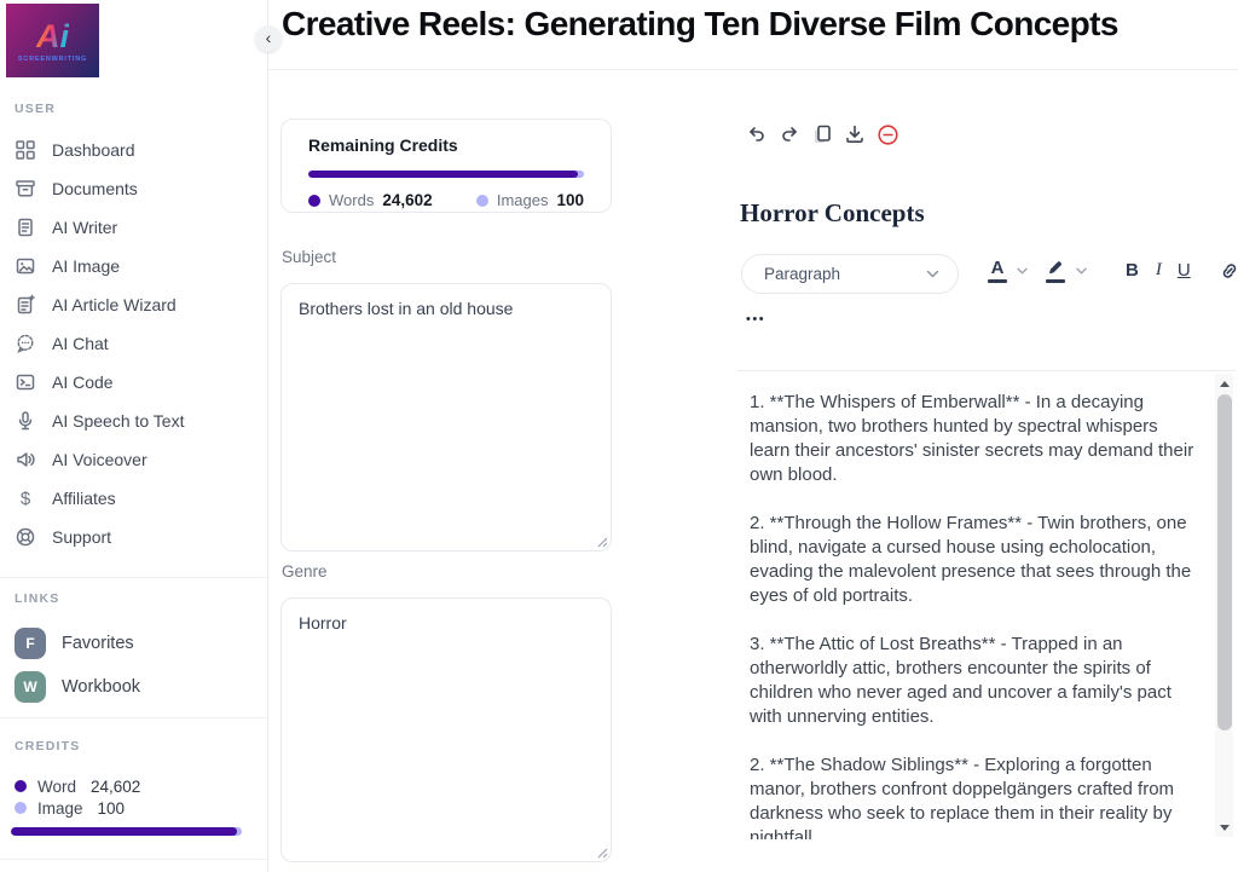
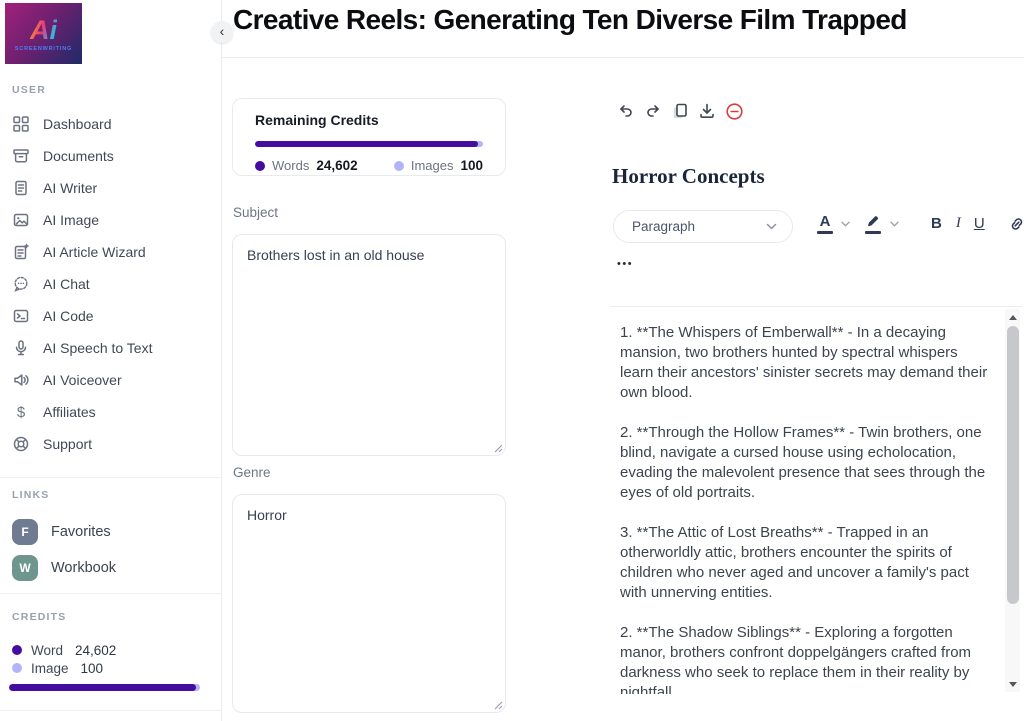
  Ai
  USER
  Dashboard
  Documents
  AI Writer
  AI Image
  AI Article Wizard
  AI Chat
  AI Code
  AI Speech to Text
  AI Voiceover
  $
  Affiliates
  Support
  LINKS
  F
  Favorites
  W
  Workbook
  CREDITS
  Word
  24,602
  Image
  100
  ‹
- Creative Reels: Generating Ten Diverse Film Concepts
+ Creative Reels: Generating Ten Diverse Film Trapped
  Remaining Credits
  Words
  24,602
  Images
  100
  Subject
  Brothers lost in an old house
  Genre
  Horror
  Horror Concepts
  Paragraph
  A
  B
  I
  U
  •••
  1. **The Whispers of Emberwall** - In a decaying mansion, two brothers hunted by spectral whispers learn their ancestors' sinister secrets may demand their own blood.
  2. **Through the Hollow Frames** - Twin brothers, one blind, navigate a cursed house using echolocation, evading the malevolent presence that sees through the eyes of old portraits.
  3. **The Attic of Lost Breaths** - Trapped in an otherworldly attic, brothers encounter the spirits of children who never aged and uncover a family's pact with unnerving entities.
  2. **The Shadow Siblings** - Exploring a forgotten manor, brothers confront doppelgängers crafted from darkness who seek to replace them in their reality by nightfall.
